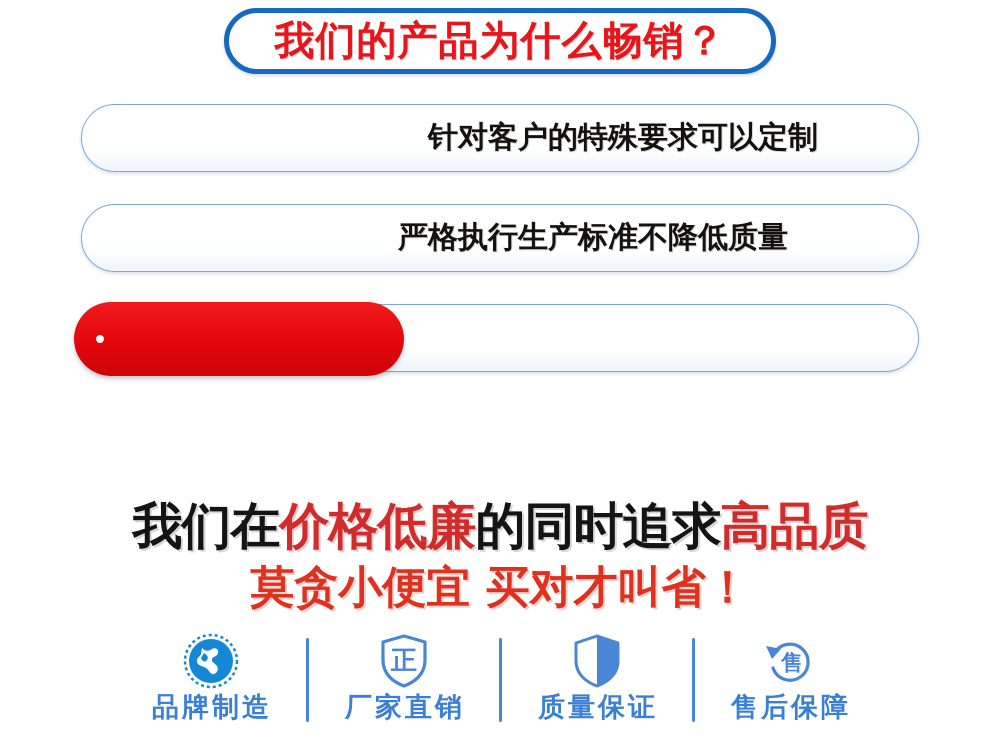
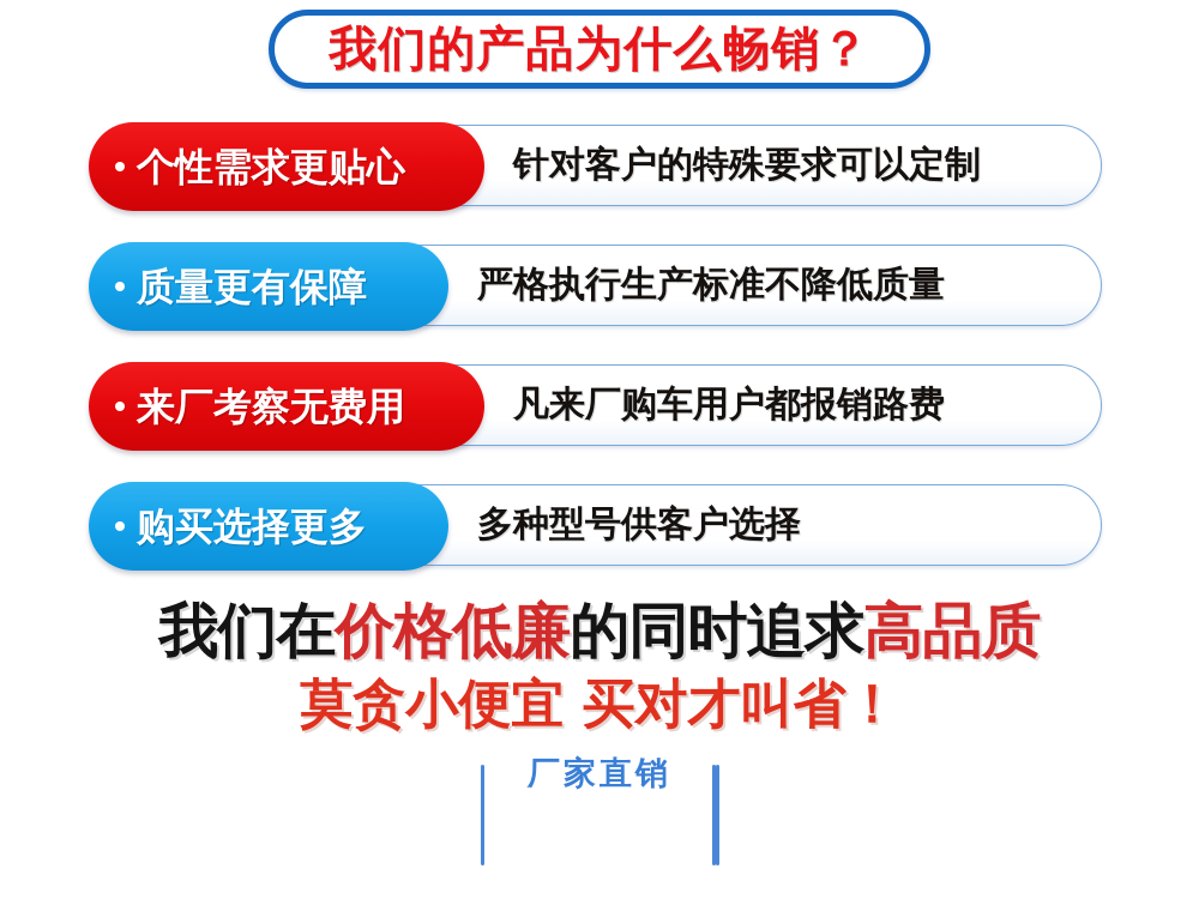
  我们的产品为什么畅销？
+ 个性需求更贴心
  针对客户的特殊要求可以定制
+ 质量更有保障
  严格执行生产标准不降低质量
+ 来厂考察无费用
+ 凡来厂购车用户都报销路费
+ 购买选择更多
+ 多种型号供客户选择
  我们在价格低廉的同时追求高品质
  莫贪小便宜 买对才叫省！
- 品牌制造
- 正
  厂家直销
- 质量保证
- 售
- 售后保障
